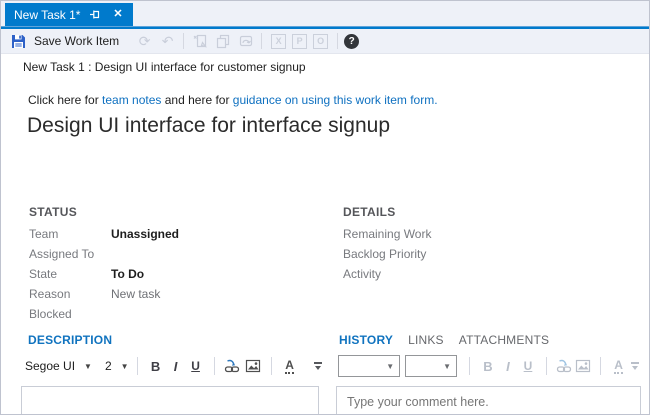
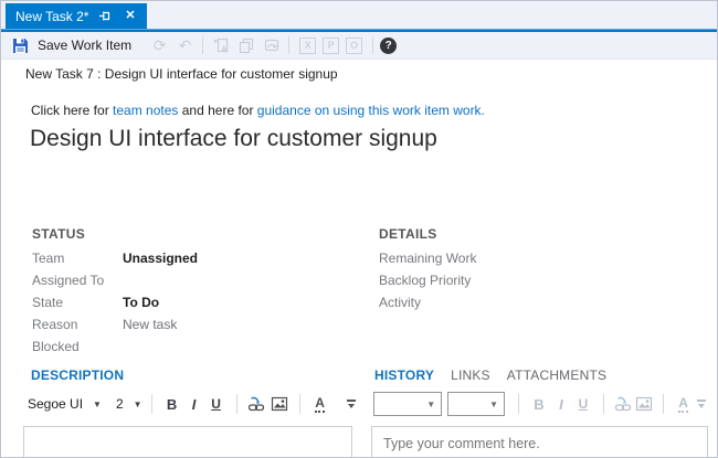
- New Task 1*
+ New Task 2*
  ✕
  Save Work Item
  ⟳
  ↶
  X
  P
  O
  ?
- New Task 1 : Design UI interface for customer signup
+ New Task 7 : Design UI interface for customer signup
- Click here for team notes and here for guidance on using this work item form.
+ Click here for team notes and here for guidance on using this work item work.
- Design UI interface for interface signup
+ Design UI interface for customer signup
  STATUS
  DETAILS
  Team
  Unassigned
  Assigned To
  State
  To Do
  Reason
  New task
  Blocked
  Remaining Work
  Backlog Priority
  Activity
  DESCRIPTION
  HISTORY
  LINKS
  ATTACHMENTS
  Segoe UI
  ▼
  2
  ▼
  B
  I
  U
  A
  ▼
  ▼
  B
  I
  U
  A
  Type your comment here.
